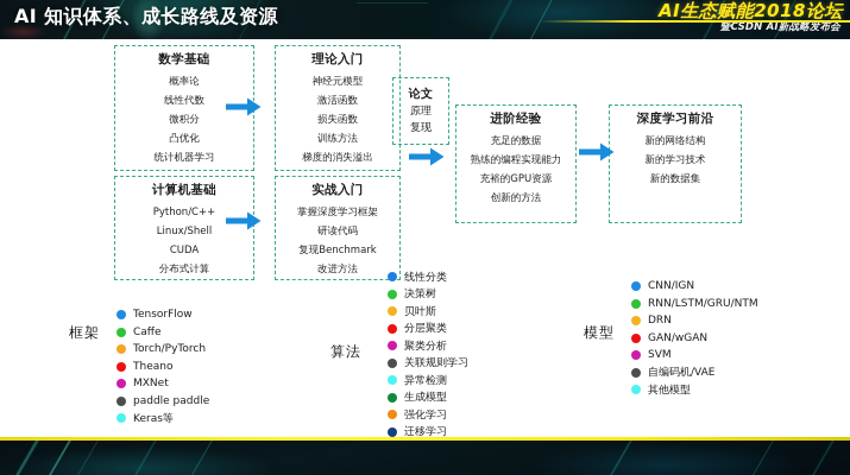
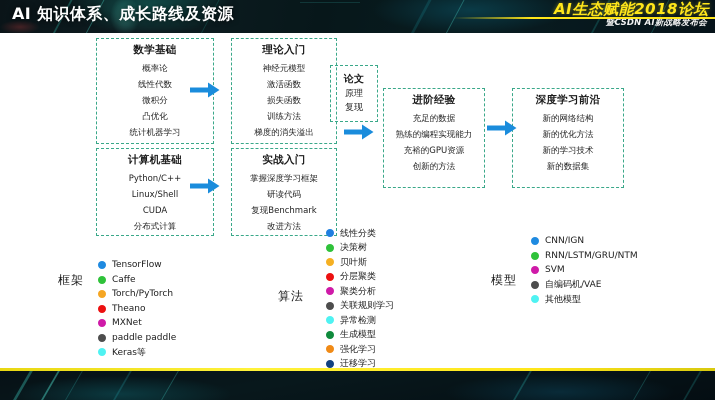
  AI 知识体系、成长路线及资源
  AI生态赋能2018论坛
  暨CSDN AI新战略发布会
  数学基础
  概率论
  线性代数
  微积分
  凸优化
  统计机器学习
  计算机基础
  Python/C++
  Linux/Shell
  CUDA
  分布式计算
  理论入门
  神经元模型
  激活函数
  损失函数
  训练方法
  梯度的消失溢出
  实战入门
  掌握深度学习框架
  研读代码
  复现Benchmark
  改进方法
  论文
  原理
  复现
  进阶经验
  充足的数据
  熟练的编程实现能力
  充裕的GPU资源
  创新的方法
  深度学习前沿
  新的网络结构
+ 新的优化方法
  新的学习技术
  新的数据集
  框架
  TensorFlow
  Caffe
  Torch/PyTorch
  Theano
  MXNet
  paddle paddle
  Keras等
  算法
  线性分类
  决策树
  贝叶斯
  分层聚类
  聚类分析
  关联规则学习
  异常检测
  生成模型
  强化学习
  迁移学习
  模型
  CNN/IGN
  RNN/LSTM/GRU/NTM
- DRN
- GAN/wGAN
  SVM
  自编码机/VAE
  其他模型
  CSDN
